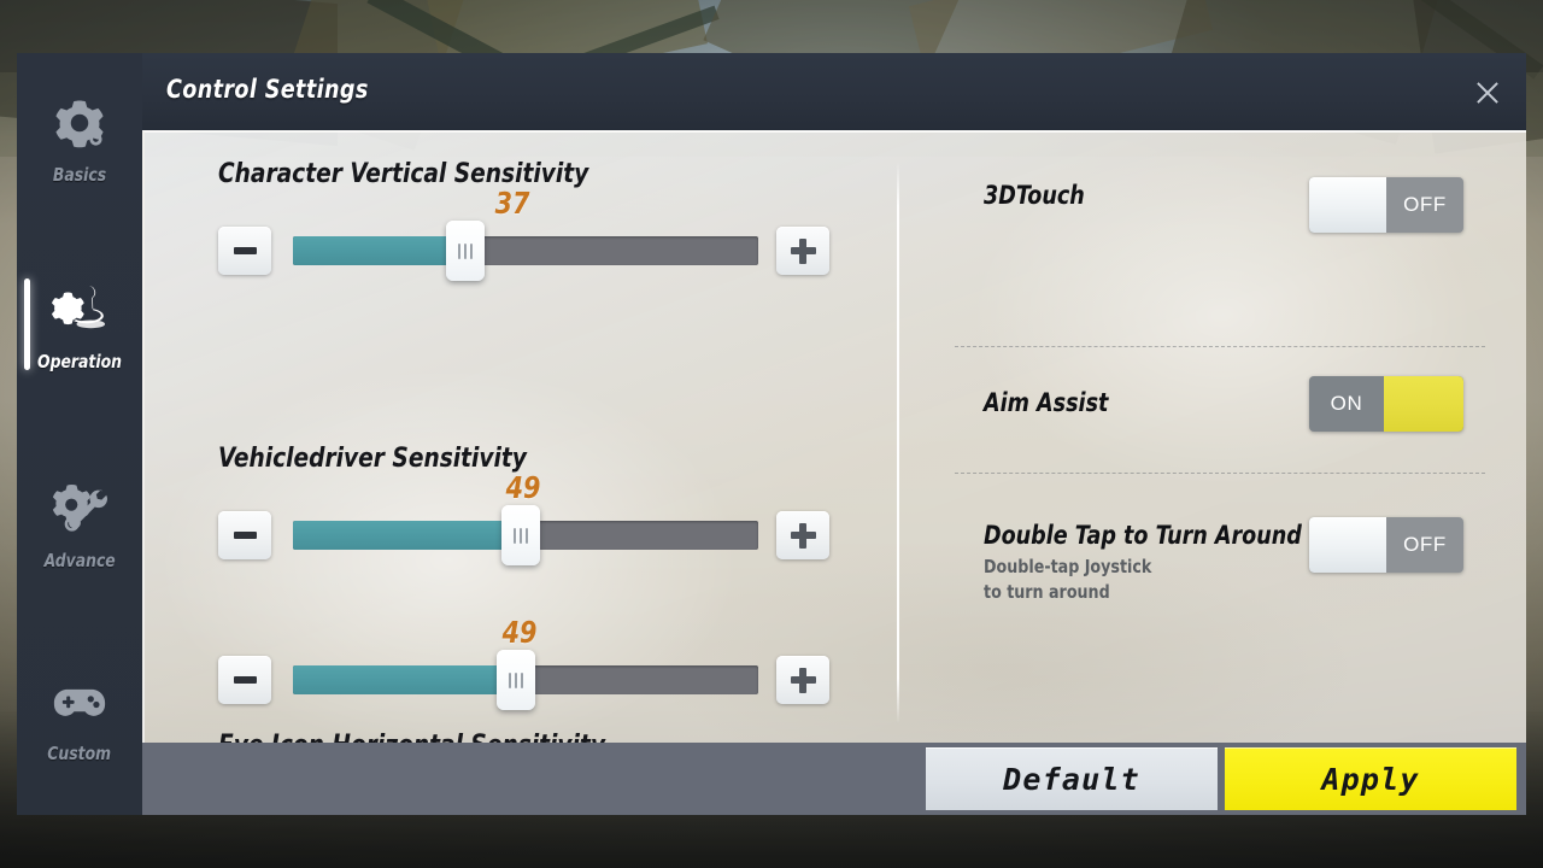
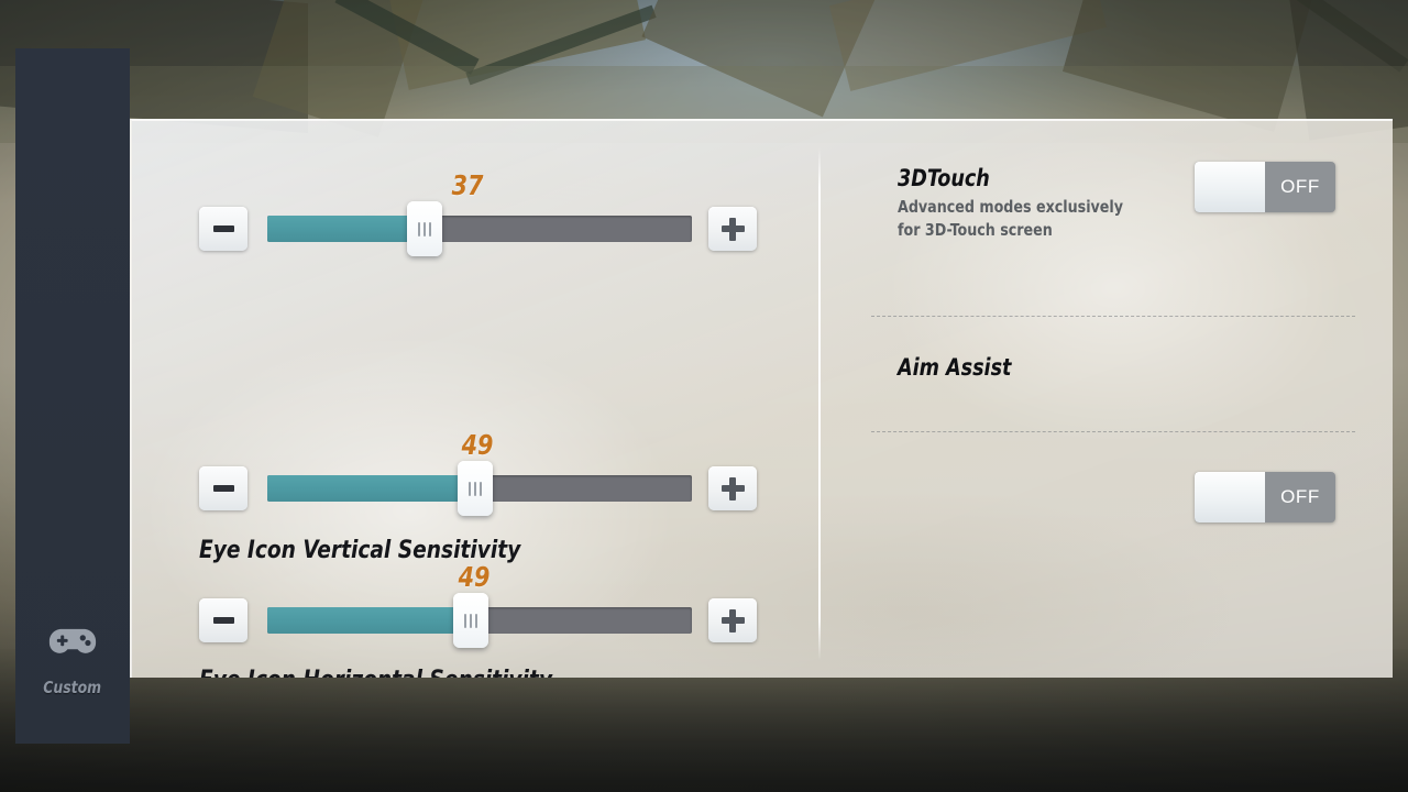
- Control Settings
- Basics
- Operation
- Advance
  Custom
- Character Vertical Sensitivity
  37
- Vehicledriver Sensitivity
  49
+ Eye Icon Vertical Sensitivity
  49
  3DTouch
+ Advanced modes exclusively
+ for 3D-Touch screen
  OFF
  Aim Assist
- ON
- Double Tap to Turn Around
- Double-tap Joystick
- to turn around
  OFF
- Default
- Apply
